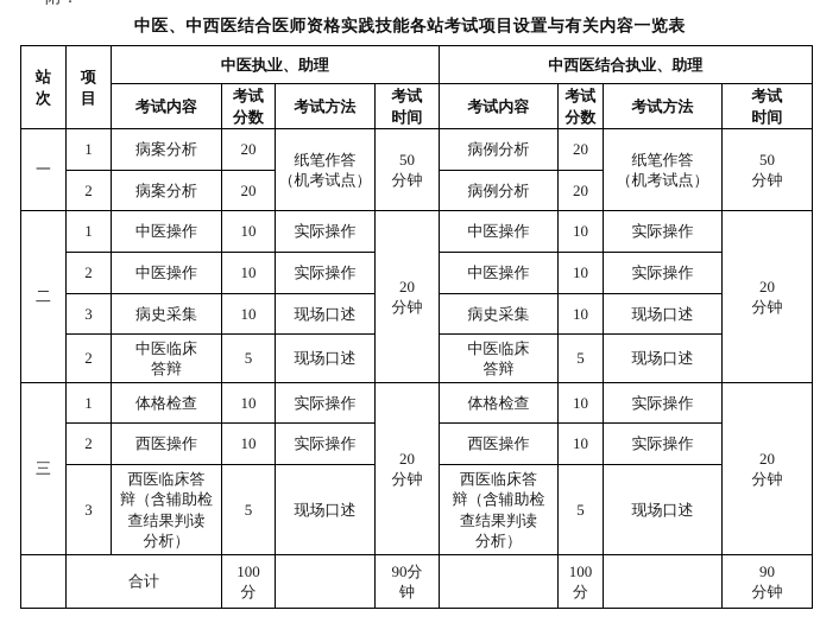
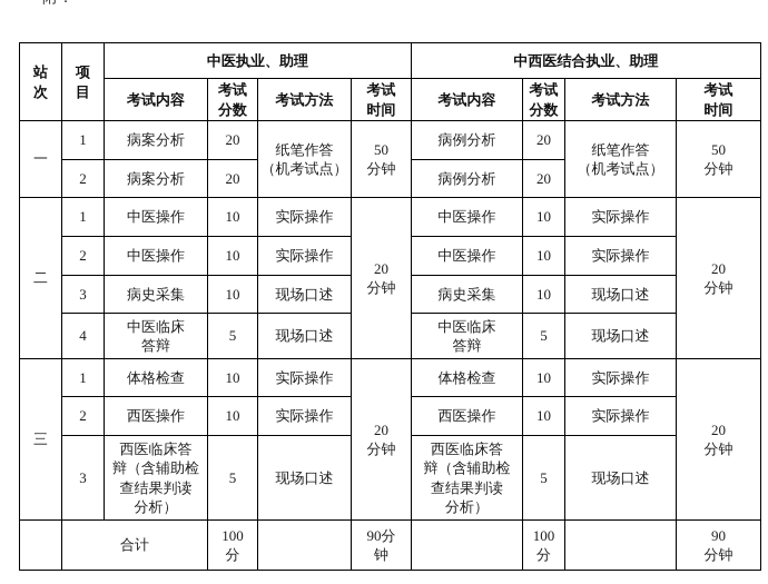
- 中医、中西医结合医师资格实践技能各站考试项目设置与有关内容一览表
  站 次	项 目	中医执业、助理	中西医结合执业、助理
  考试内容	考试 分数	考试方法	考试 时间	考试内容	考试 分数	考试方法	考试 时间
  一	1	病案分析	20	纸笔作答 （机考试点）	50 分钟	病例分析	20	纸笔作答 （机考试点）	50 分钟
  2	病案分析	20	病例分析	20
  二	1	中医操作	10	实际操作	20 分钟	中医操作	10	实际操作	20 分钟
  2	中医操作	10	实际操作	中医操作	10	实际操作
  3	病史采集	10	现场口述	病史采集	10	现场口述
- 2	中医临床 答辩	5	现场口述	中医临床 答辩	5	现场口述
+ 4	中医临床 答辩	5	现场口述	中医临床 答辩	5	现场口述
  三	1	体格检查	10	实际操作	20 分钟	体格检查	10	实际操作	20 分钟
  2	西医操作	10	实际操作	西医操作	10	实际操作
  3	西医临床答 辩（含辅助检 查结果判读 分析）	5	现场口述	西医临床答 辩（含辅助检 查结果判读 分析）	5	现场口述
  	合计	100 分		90分 钟		100 分		90 分钟
